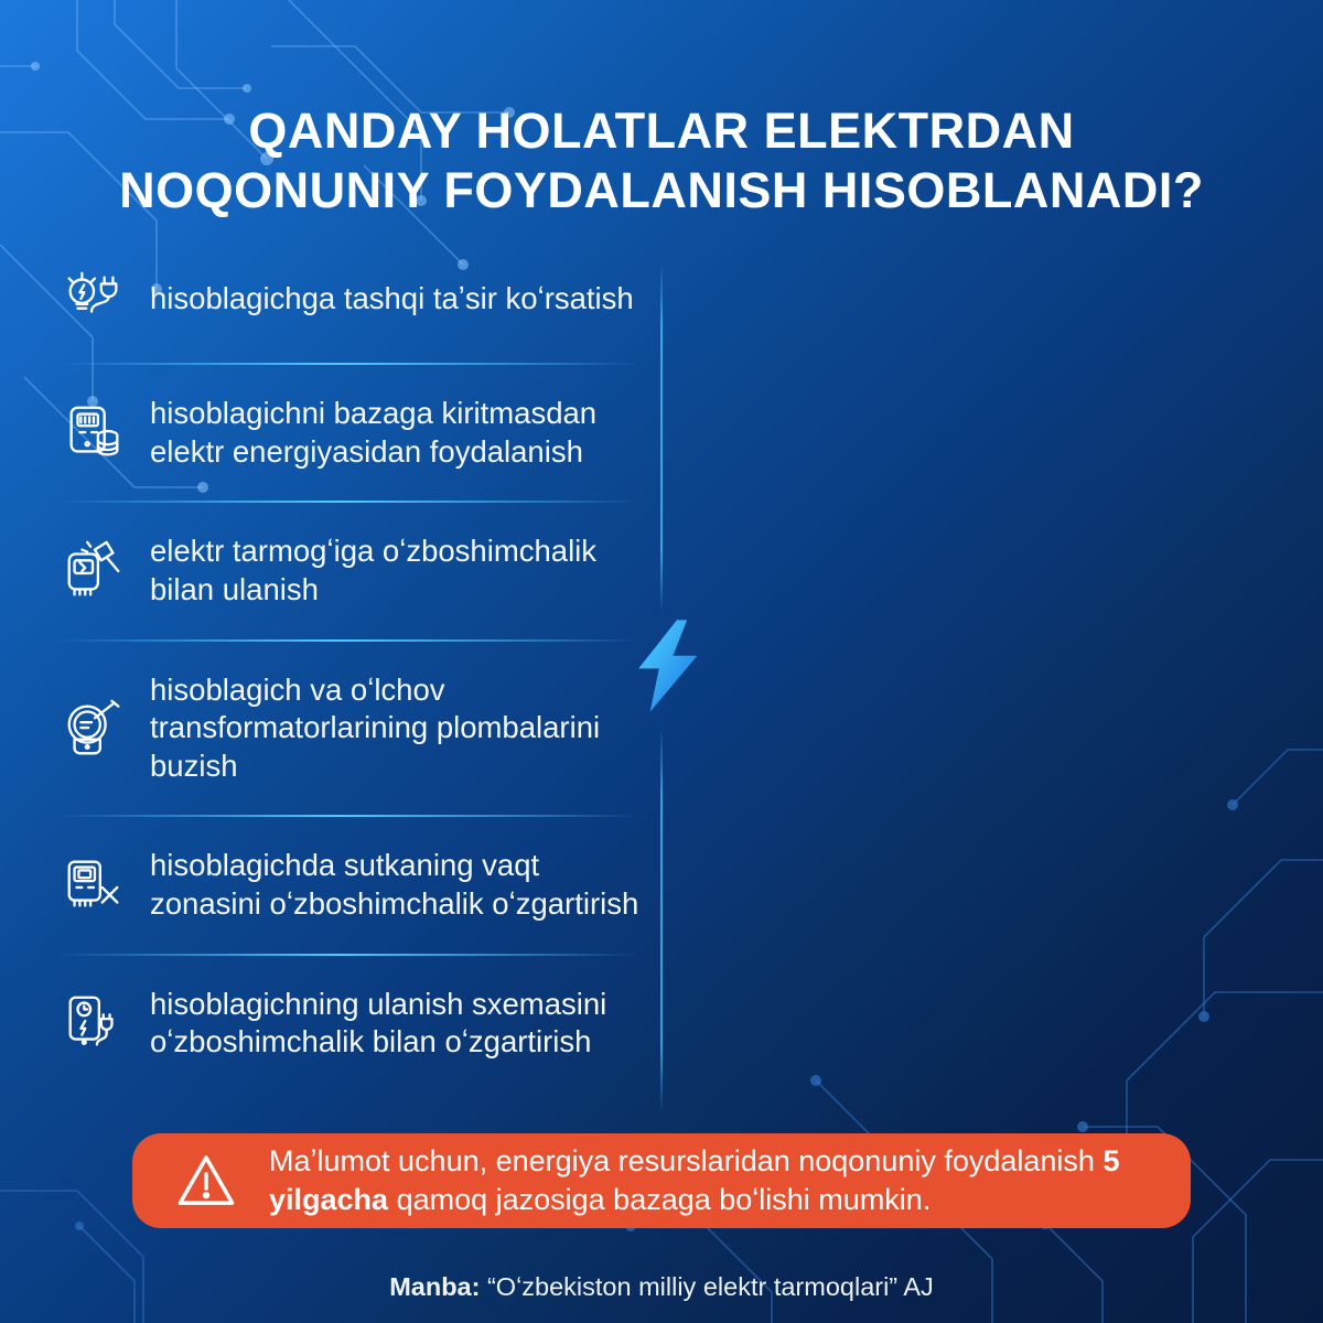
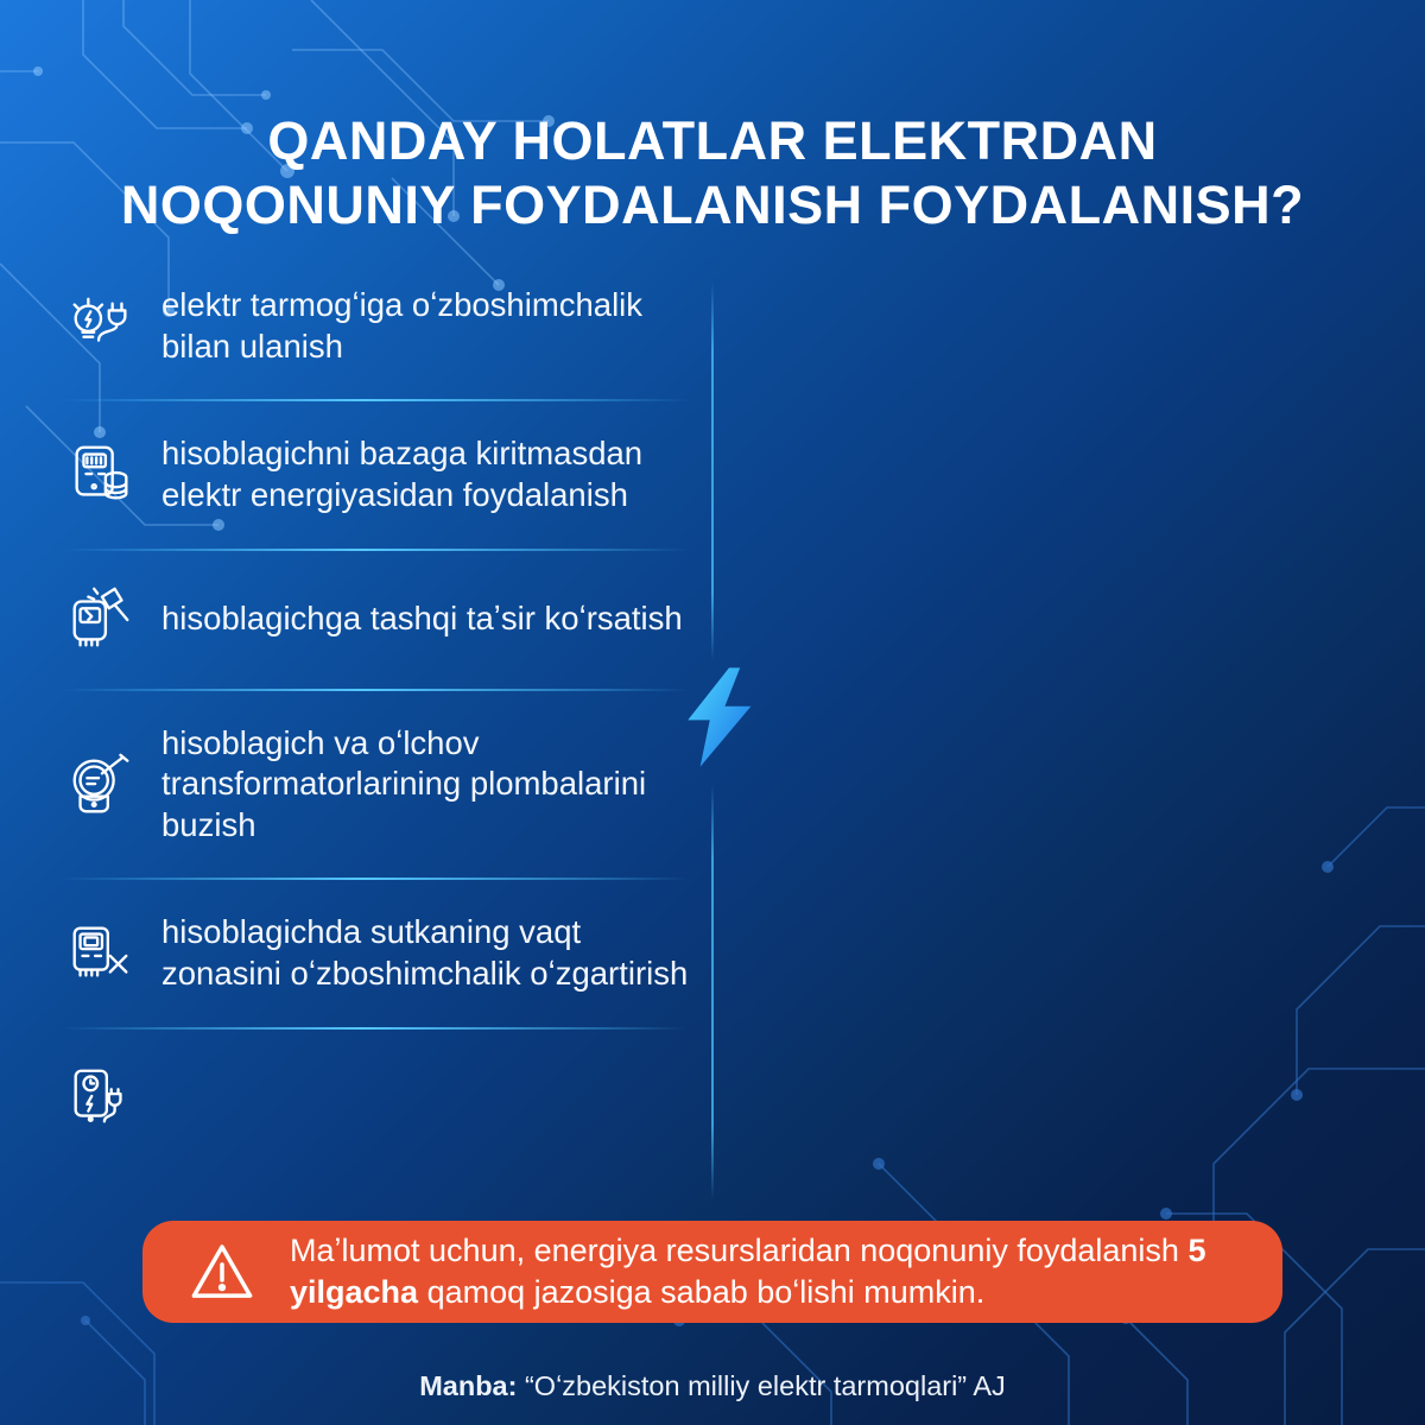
- QANDAY HOLATLAR ELEKTRDAN NOQONUNIY FOYDALANISH HISOBLANADI?
+ QANDAY HOLATLAR ELEKTRDAN NOQONUNIY FOYDALANISH FOYDALANISH?
- hisoblagichga tashqi taʼsir koʻrsatish
+ elektr tarmogʻiga oʻzboshimchalik bilan ulanish
  hisoblagichni bazaga kiritmasdan elektr energiyasidan foydalanish
- elektr tarmogʻiga oʻzboshimchalik bilan ulanish
+ hisoblagichga tashqi taʼsir koʻrsatish
  hisoblagich va oʻlchov transformatorlarining plombalarini buzish
  hisoblagichda sutkaning vaqt zonasini oʻzboshimchalik oʻzgartirish
- hisoblagichning ulanish sxemasini oʻzboshimchalik bilan oʻzgartirish
- Maʼlumot uchun, energiya resurslaridan noqonuniy foydalanish 5 yilgacha qamoq jazosiga bazaga boʻlishi mumkin.
+ Maʼlumot uchun, energiya resurslaridan noqonuniy foydalanish 5 yilgacha qamoq jazosiga sabab boʻlishi mumkin.
  Manba: “Oʻzbekiston milliy elektr tarmoqlari” AJ
